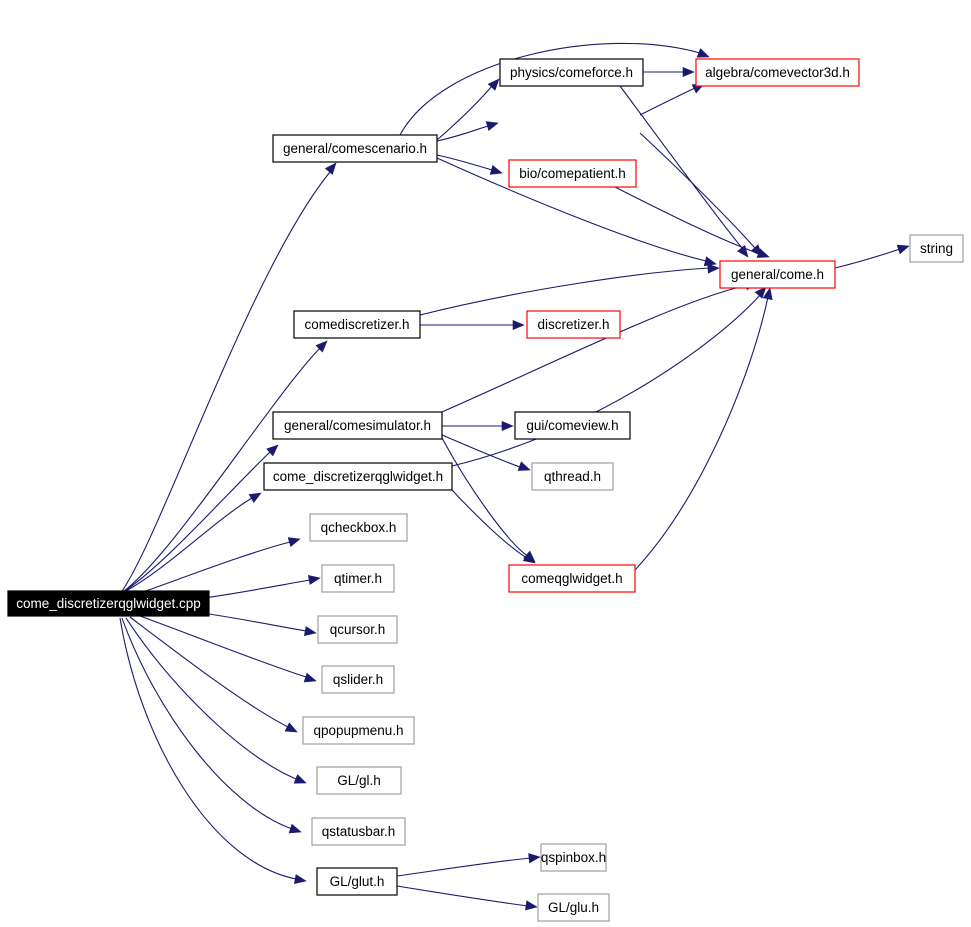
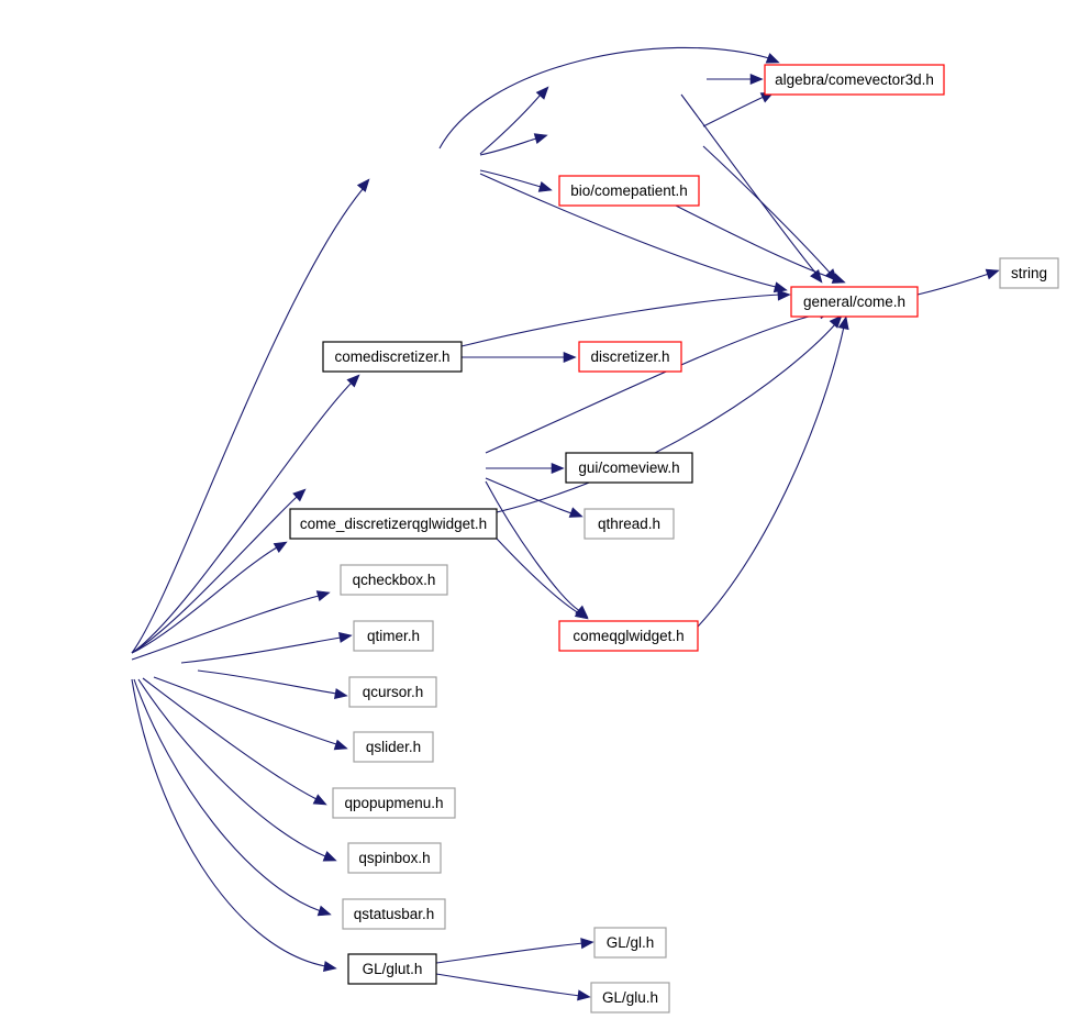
- come_discretizerqglwidget.cpp
- general/comescenario.h
- physics/comeforce.h
  algebra/comevector3d.h
  bio/comepatient.h
  general/come.h
  string
  comediscretizer.h
  discretizer.h
- general/comesimulator.h
  gui/comeview.h
  qthread.h
  come_discretizerqglwidget.h
  comeqglwidget.h
  qcheckbox.h
  qtimer.h
  qcursor.h
  qslider.h
  qpopupmenu.h
- GL/gl.h
+ qspinbox.h
  qstatusbar.h
  GL/glut.h
- qspinbox.h
+ GL/gl.h
  GL/glu.h
